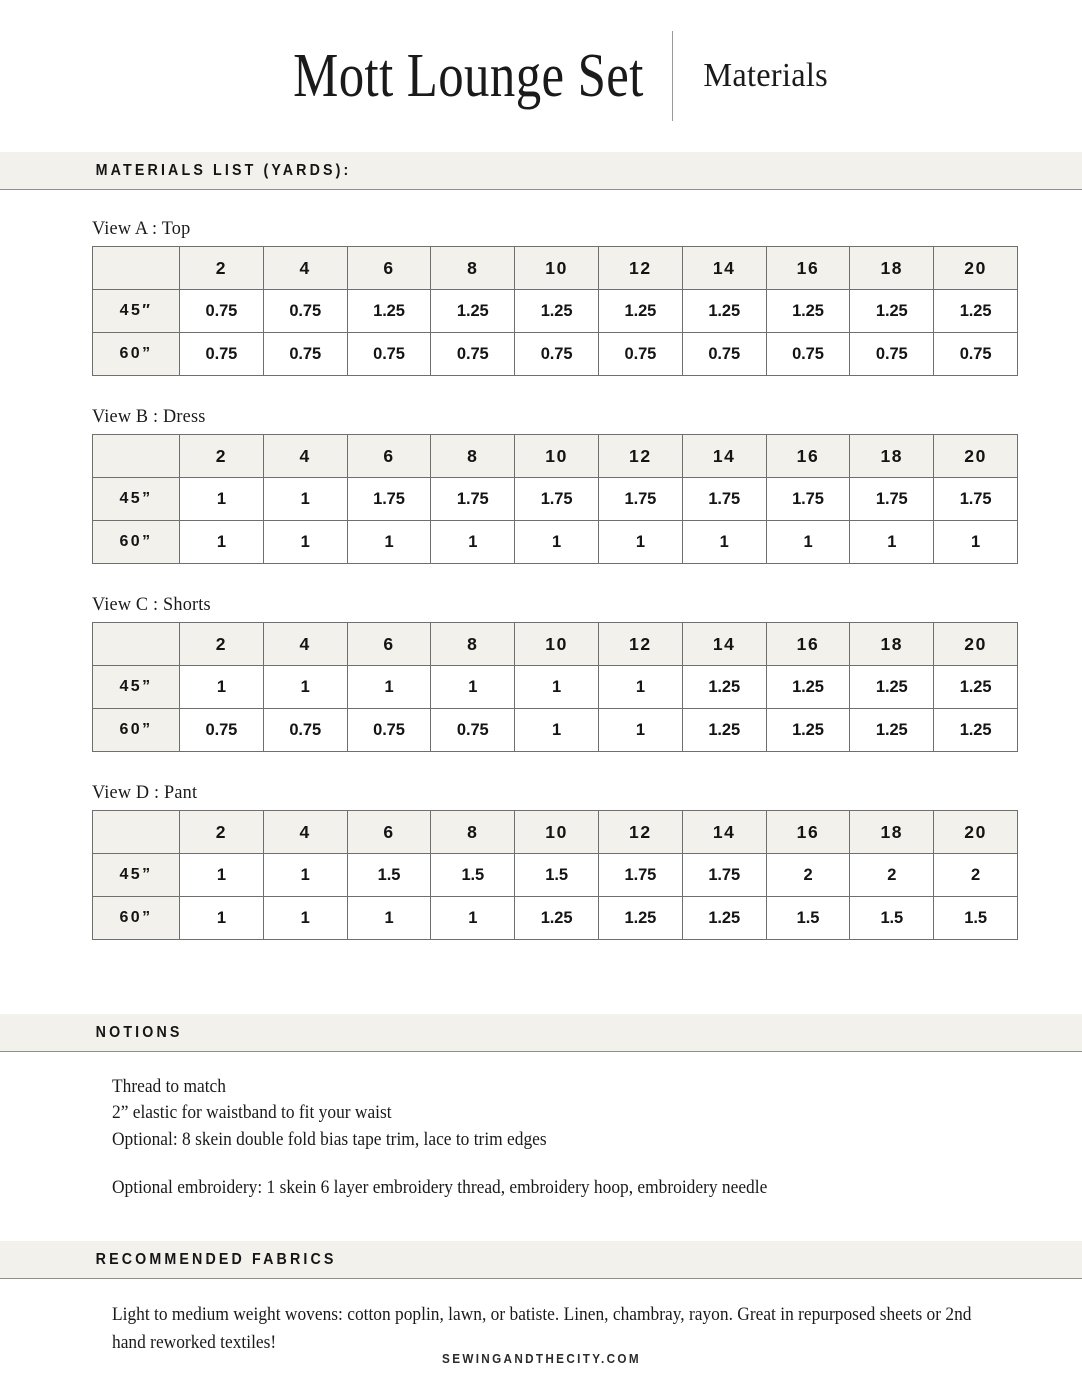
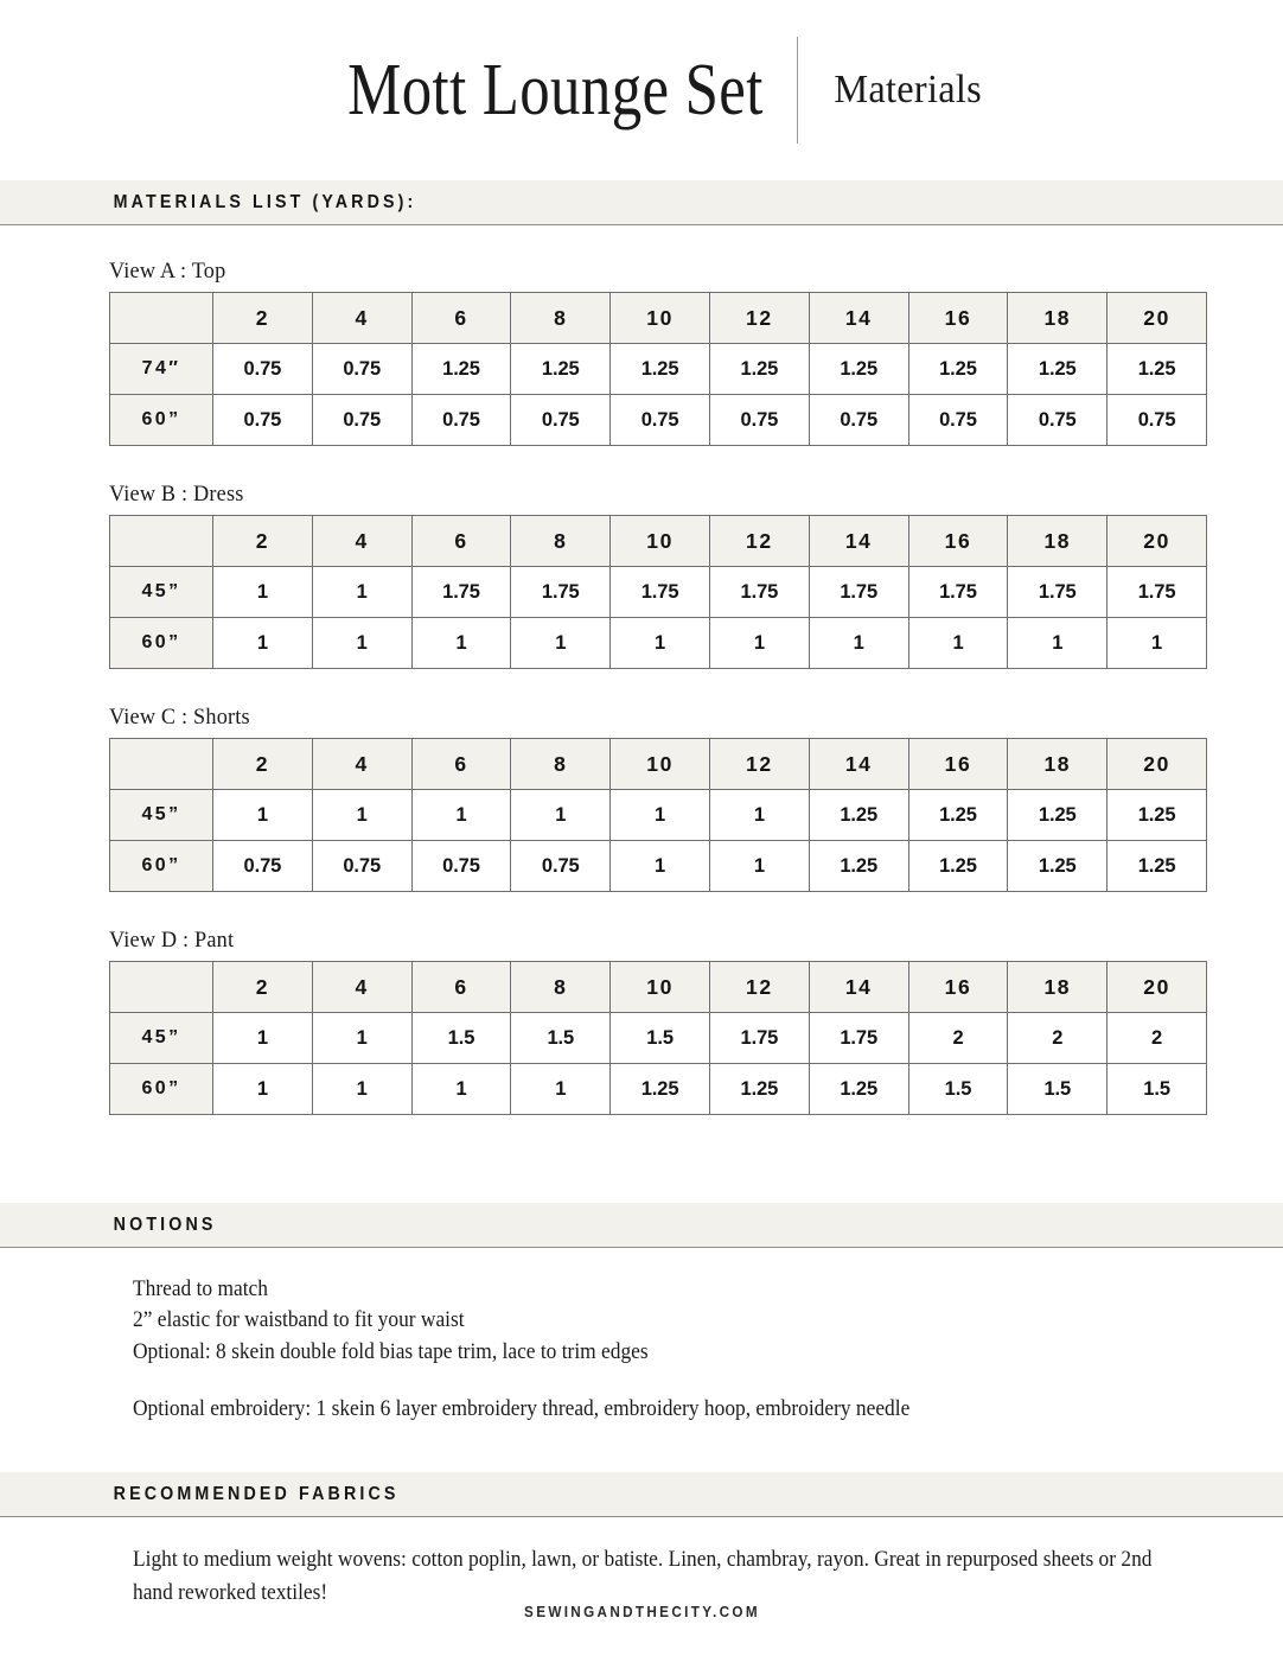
  Mott Lounge Set
  Materials
  MATERIALS LIST (YARDS):
  View A : Top
  	2	4	6	8	10	12	14	16	18	20
- 45″	0.75	0.75	1.25	1.25	1.25	1.25	1.25	1.25	1.25	1.25
+ 74″	0.75	0.75	1.25	1.25	1.25	1.25	1.25	1.25	1.25	1.25
  60”	0.75	0.75	0.75	0.75	0.75	0.75	0.75	0.75	0.75	0.75
  View B : Dress
  	2	4	6	8	10	12	14	16	18	20
  45”	1	1	1.75	1.75	1.75	1.75	1.75	1.75	1.75	1.75
  60”	1	1	1	1	1	1	1	1	1	1
  View C : Shorts
  	2	4	6	8	10	12	14	16	18	20
  45”	1	1	1	1	1	1	1.25	1.25	1.25	1.25
  60”	0.75	0.75	0.75	0.75	1	1	1.25	1.25	1.25	1.25
  View D : Pant
  	2	4	6	8	10	12	14	16	18	20
  45”	1	1	1.5	1.5	1.5	1.75	1.75	2	2	2
  60”	1	1	1	1	1.25	1.25	1.25	1.5	1.5	1.5
  NOTIONS
  Thread to match
  2” elastic for waistband to fit your waist
  Optional: 8 skein double fold bias tape trim, lace to trim edges
  Optional embroidery: 1 skein 6 layer embroidery thread, embroidery hoop, embroidery needle
  RECOMMENDED FABRICS
  Light to medium weight wovens: cotton poplin, lawn, or batiste. Linen, chambray, rayon. Great in repurposed sheets or 2nd hand reworked textiles!
  SEWINGANDTHECITY.COM
